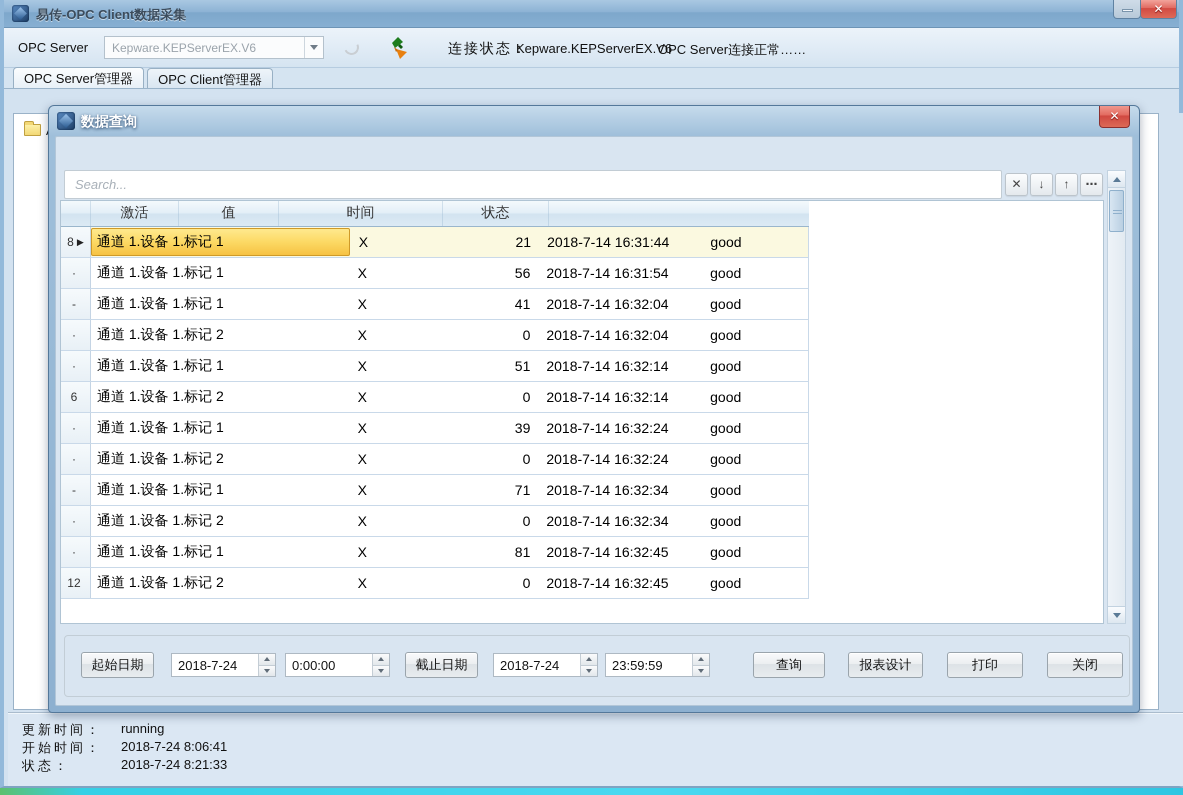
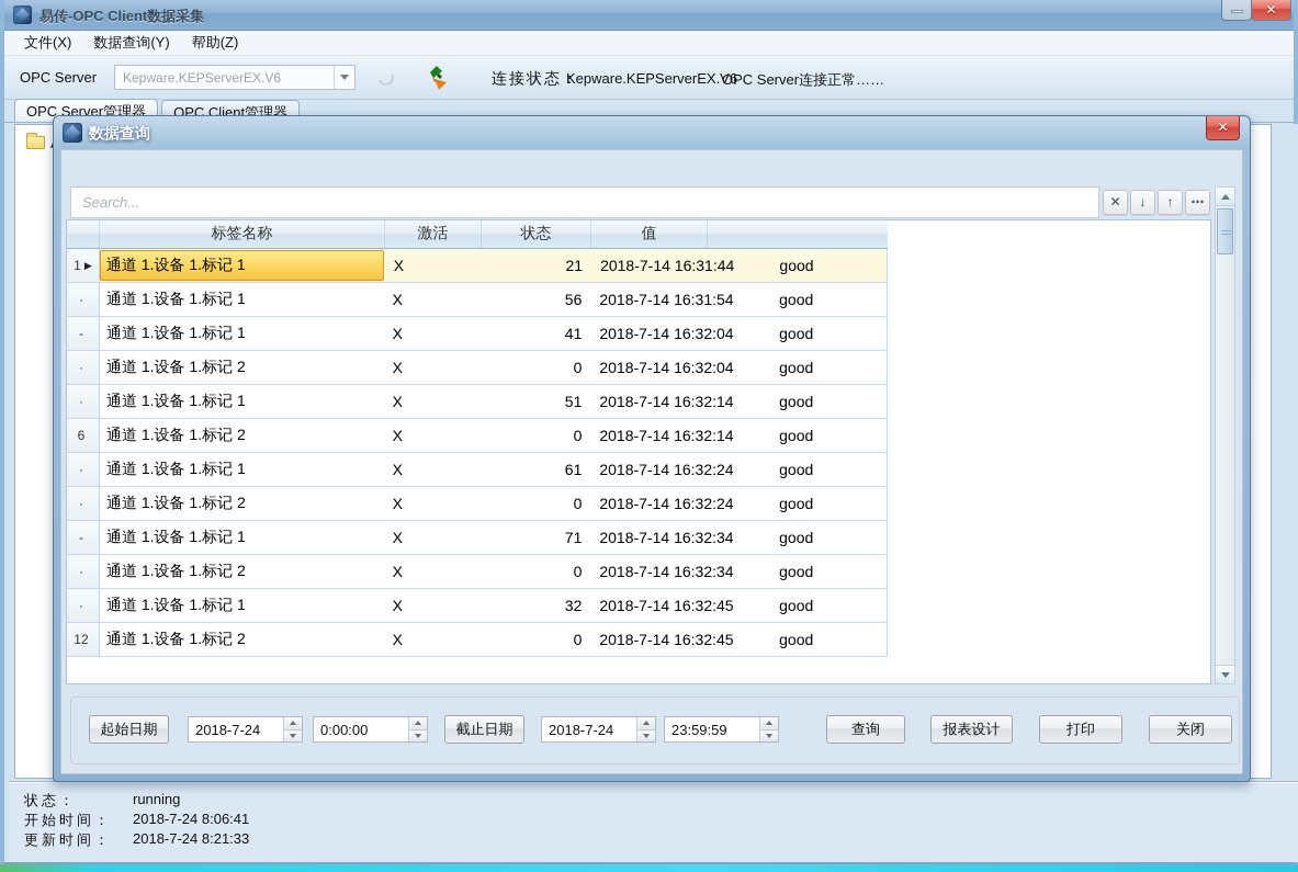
  易传-OPC Client数据采集
  ✕
+ 文件(X)
+ 数据查询(Y)
+ 帮助(Z)
  OPC Server
  Kepware.KEPServerEX.V6
  连接状态：
  Kepware.KEPServerEX.V6
  OPC Server连接正常……
  OPC Server管理器
  OPC Client管理器
- 更新时间：
+ 状态：
  running
  开始时间：
  2018-7-24 8:06:41
- 状态：
+ 更新时间：
  2018-7-24 8:21:33
  数据查询
  ✕
  Search...
  ✕
  ↓
  ↑
  ⋯
+ 标签名称
  激活
- 值
+ 状态
- 时间
- 状态
+ 值
- 8
+ 1
  ▶
  通道 1.设备 1.标记 1
  X
  21
  2018-7-14 16:31:44
  good
  ·
  通道 1.设备 1.标记 1
  X
  56
  2018-7-14 16:31:54
  good
  -
  通道 1.设备 1.标记 1
  X
  41
  2018-7-14 16:32:04
  good
  ·
  通道 1.设备 1.标记 2
  X
  0
  2018-7-14 16:32:04
  good
  ·
  通道 1.设备 1.标记 1
  X
  51
  2018-7-14 16:32:14
  good
  6
  通道 1.设备 1.标记 2
  X
  0
  2018-7-14 16:32:14
  good
  ·
  通道 1.设备 1.标记 1
  X
- 39
+ 61
  2018-7-14 16:32:24
  good
  ·
  通道 1.设备 1.标记 2
  X
  0
  2018-7-14 16:32:24
  good
  -
  通道 1.设备 1.标记 1
  X
  71
  2018-7-14 16:32:34
  good
  ·
  通道 1.设备 1.标记 2
  X
  0
  2018-7-14 16:32:34
  good
  ·
  通道 1.设备 1.标记 1
  X
- 81
+ 32
  2018-7-14 16:32:45
  good
  12
  通道 1.设备 1.标记 2
  X
  0
  2018-7-14 16:32:45
  good
  起始日期
  2018-7-24
  0:00:00
  截止日期
  2018-7-24
  23:59:59
  查询
  报表设计
  打印
  关闭
